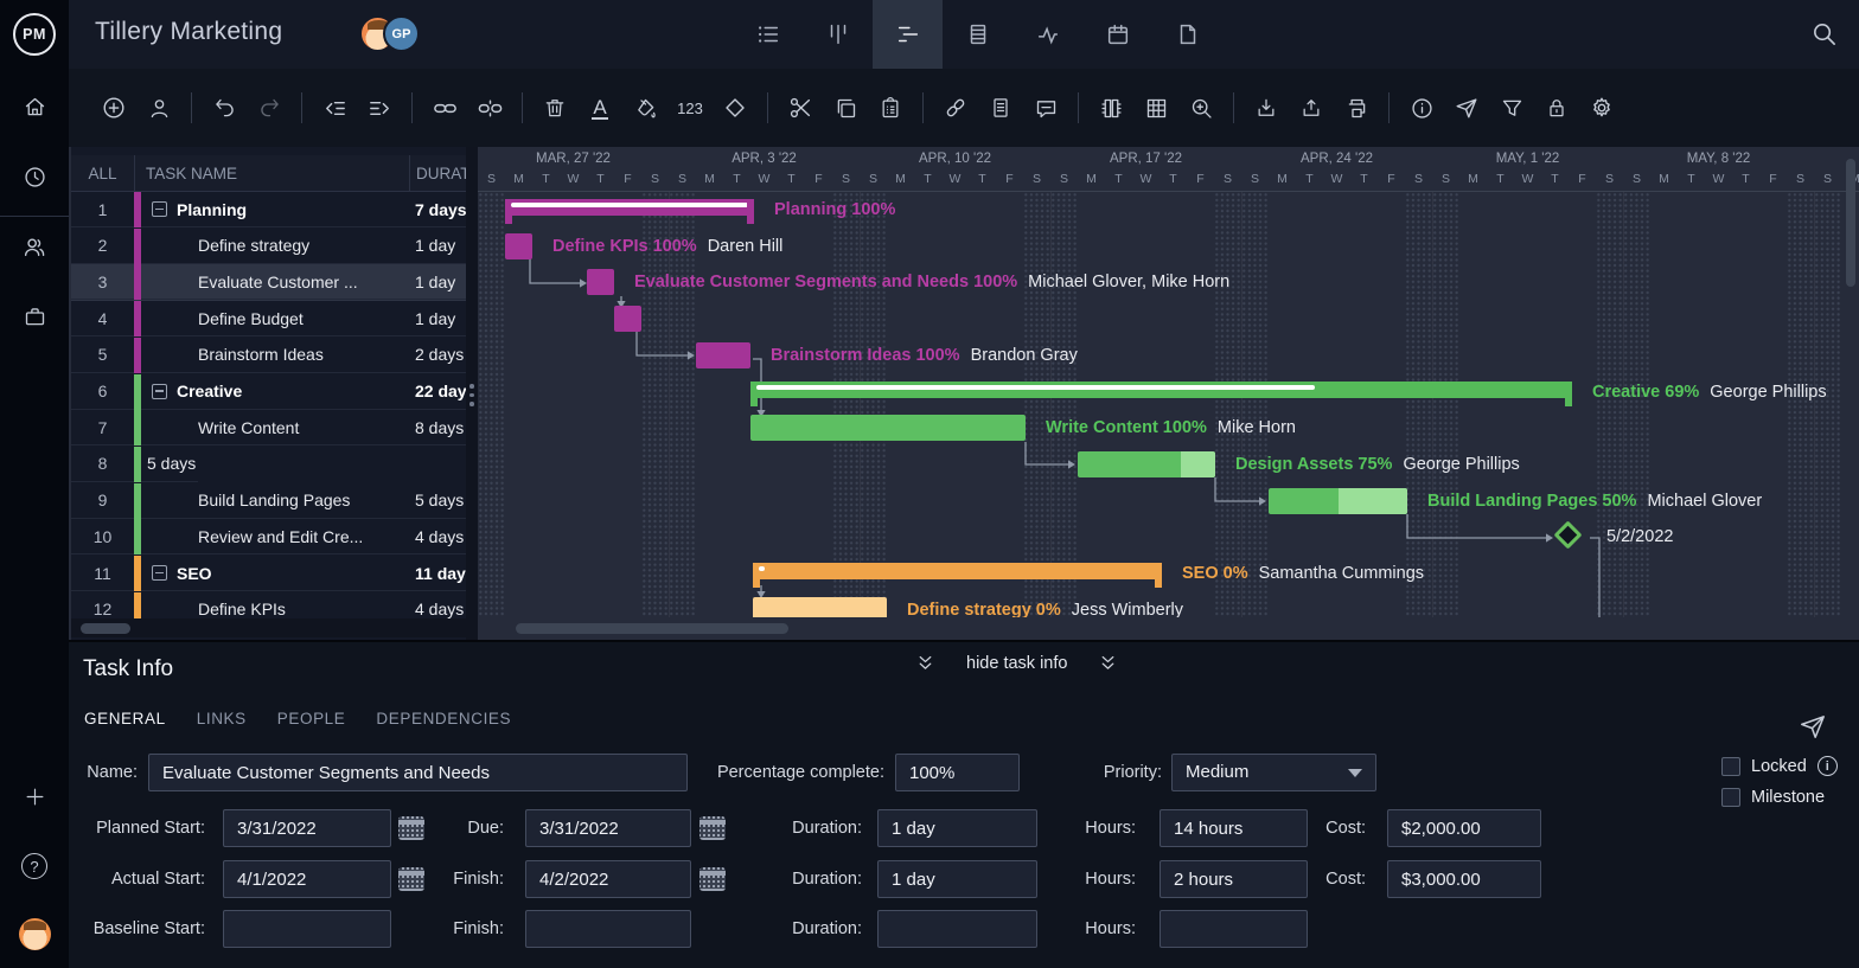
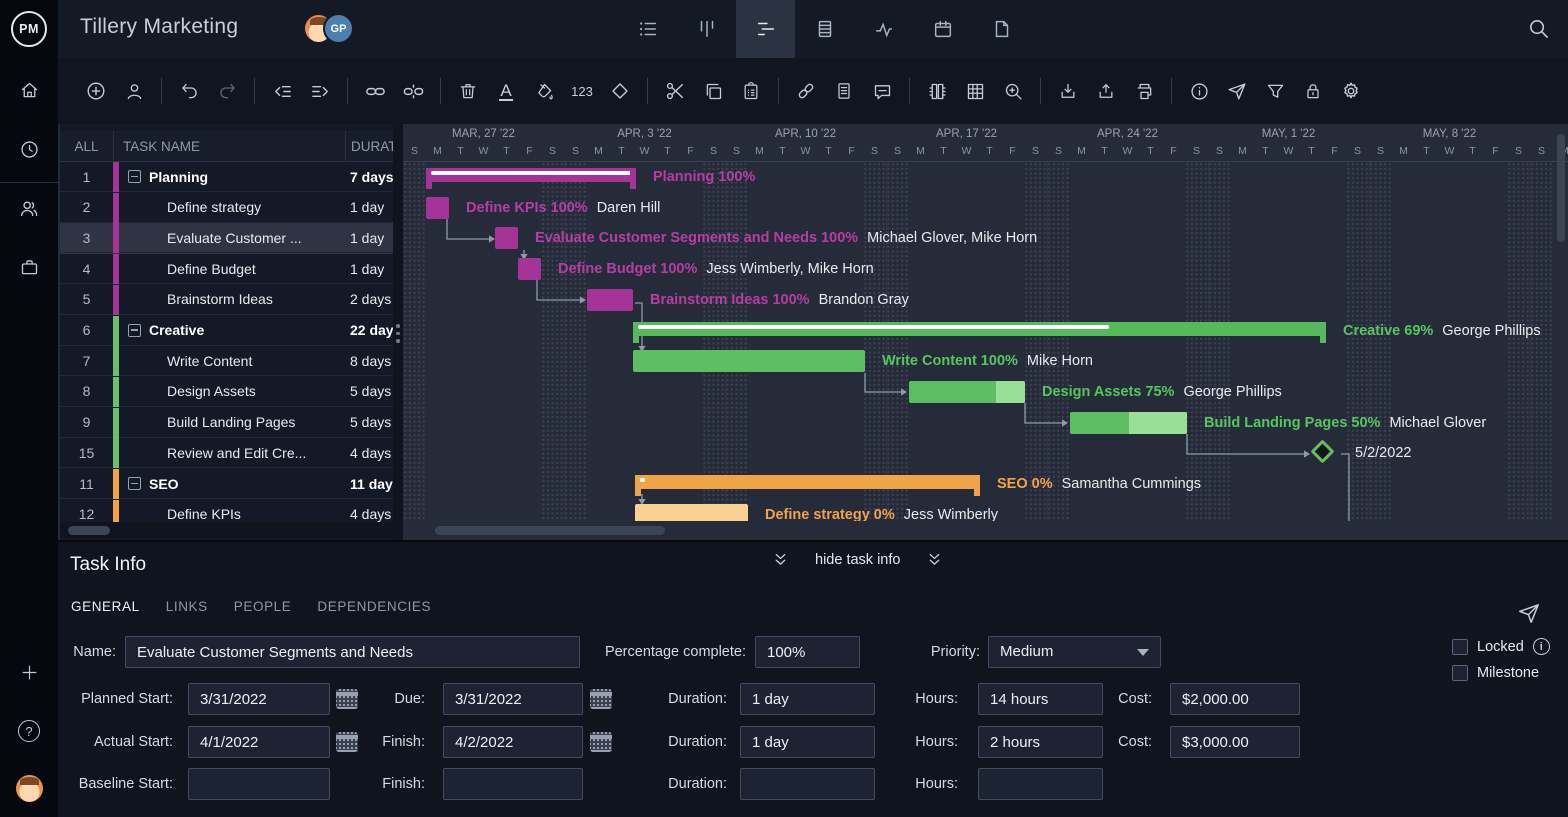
  PM
  ?
  Tillery Marketing
  GP
  A
  123
  ALL
  TASK NAME
  1
  Planning
  7 days
  2
  Define strategy
  1 day
  3
  Evaluate Customer ...
  1 day
  4
  Define Budget
  1 day
  5
  Brainstorm Ideas
  2 days
  6
  Creative
  22 day
  7
  Write Content
  8 days
  8
+ Design Assets
  5 days
  9
  Build Landing Pages
  5 days
- 10
+ 15
  Review and Edit Cre...
  4 days
  11
  SEO
  11 day
  12
  Define KPIs
  4 days
  MAR, 27 '22
  APR, 3 '22
  APR, 10 '22
  APR, 17 '22
  APR, 24 '22
  MAY, 1 '22
  MAY, 8 '22
  S
  M
  T
  W
  T
  F
  S
  S
  M
  T
  W
  T
  F
  S
  S
  M
  T
  W
  T
  F
  S
  S
  M
  T
  W
  T
  F
  S
  S
  M
  T
  W
  T
  F
  S
  S
  M
  T
  W
  T
  F
  S
  S
  M
  T
  W
  T
  F
  S
  S
  Planning 100%
  Define KPIs 100%
  Daren Hill
  Evaluate Customer Segments and Needs 100%
  Michael Glover, Mike Horn
+ Define Budget 100%
+ Jess Wimberly, Mike Horn
  Brainstorm Ideas 100%
  Brandon Gray
  Creative 69%
  George Phillips
  Write Content 100%
  Mike Horn
  Design Assets 75%
  George Phillips
  Build Landing Pages 50%
  Michael Glover
  SEO 0%
  Samantha Cummings
  Define strategy 0%
  Jess Wimberly
  5/2/2022
  Task Info
  hide task info
  GENERAL
  LINKS
  PEOPLE
  DEPENDENCIES
  Name:
  Evaluate Customer Segments and Needs
  Percentage complete:
  100%
  Priority:
  Medium
  Locked
  i
  Milestone
  Planned Start:
  3/31/2022
  Due:
  3/31/2022
  Duration:
  1 day
  Hours:
  14 hours
  Cost:
  $2,000.00
  Actual Start:
  4/1/2022
  Finish:
  4/2/2022
  Duration:
  1 day
  Hours:
  2 hours
  Cost:
  $3,000.00
  Baseline Start:
  Finish:
  Duration:
  Hours:
